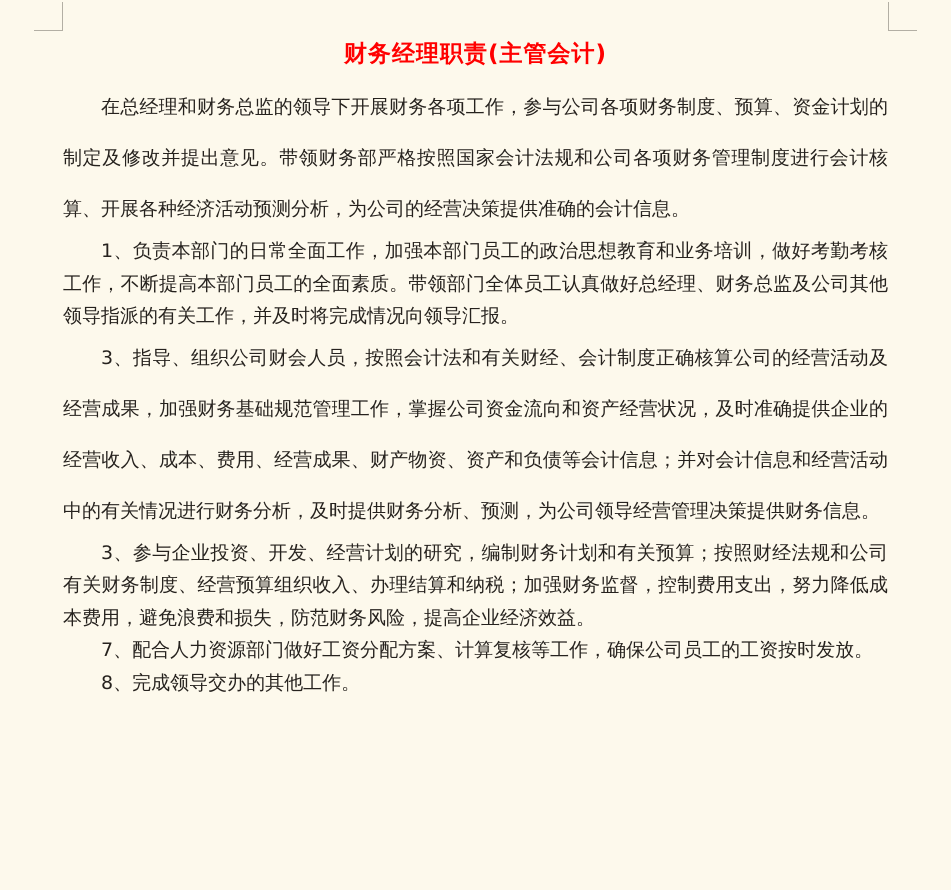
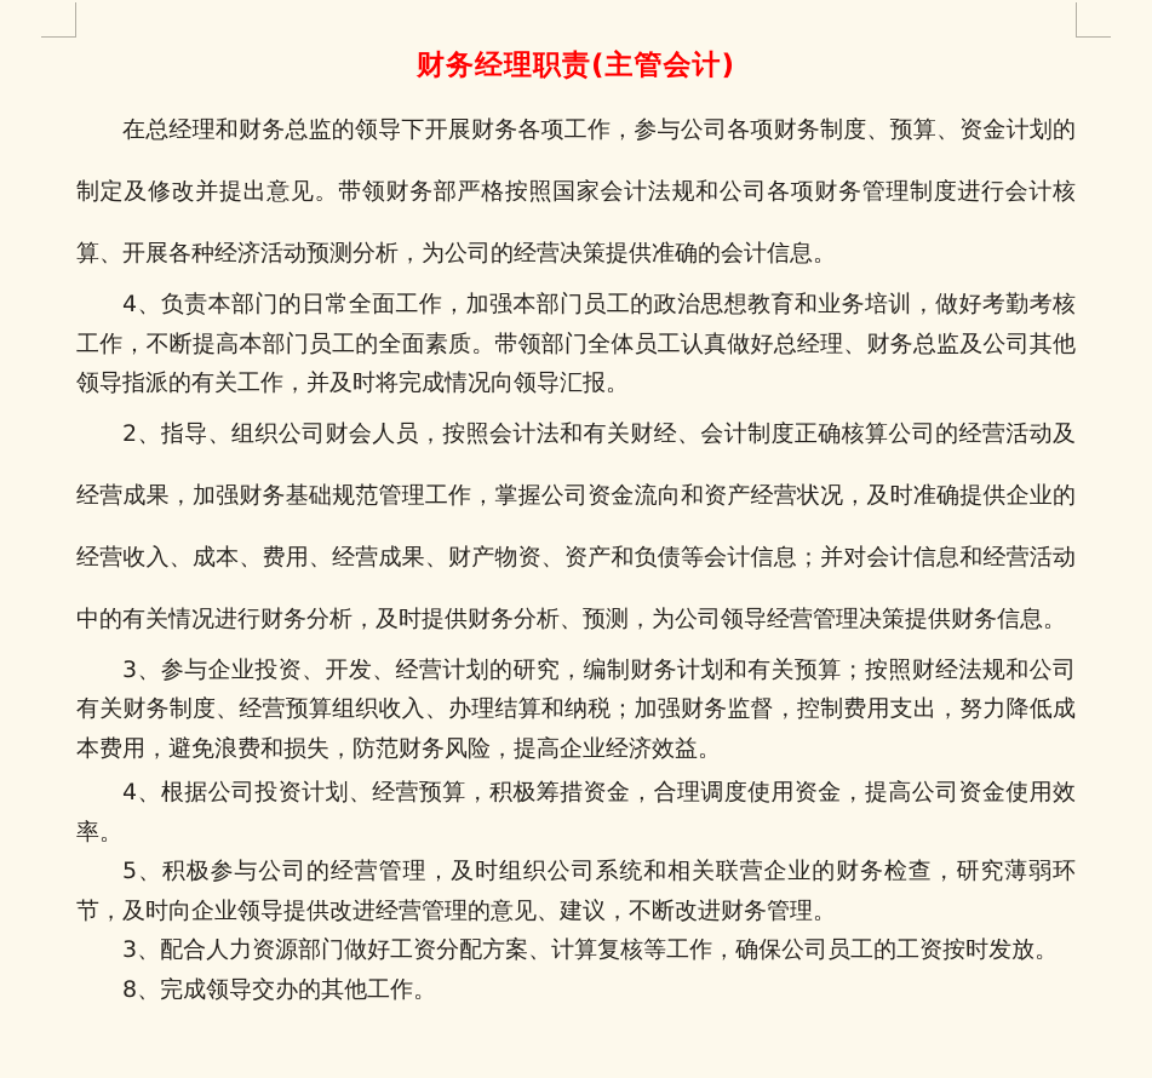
  财务经理职责(主管会计)
  在总经理和财务总监的领导下开展财务各项工作，参与公司各项财务制度、预算、资金计划的制定及修改并提出意见。带领财务部严格按照国家会计法规和公司各项财务管理制度进行会计核算、开展各种经济活动预测分析，为公司的经营决策提供准确的会计信息。
- 1、负责本部门的日常全面工作，加强本部门员工的政治思想教育和业务培训，做好考勤考核工作，不断提高本部门员工的全面素质。带领部门全体员工认真做好总经理、财务总监及公司其他领导指派的有关工作，并及时将完成情况向领导汇报。
+ 4、负责本部门的日常全面工作，加强本部门员工的政治思想教育和业务培训，做好考勤考核工作，不断提高本部门员工的全面素质。带领部门全体员工认真做好总经理、财务总监及公司其他领导指派的有关工作，并及时将完成情况向领导汇报。
- 3、指导、组织公司财会人员，按照会计法和有关财经、会计制度正确核算公司的经营活动及经营成果，加强财务基础规范管理工作，掌握公司资金流向和资产经营状况，及时准确提供企业的经营收入、成本、费用、经营成果、财产物资、资产和负债等会计信息；并对会计信息和经营活动中的有关情况进行财务分析，及时提供财务分析、预测，为公司领导经营管理决策提供财务信息。
+ 2、指导、组织公司财会人员，按照会计法和有关财经、会计制度正确核算公司的经营活动及经营成果，加强财务基础规范管理工作，掌握公司资金流向和资产经营状况，及时准确提供企业的经营收入、成本、费用、经营成果、财产物资、资产和负债等会计信息；并对会计信息和经营活动中的有关情况进行财务分析，及时提供财务分析、预测，为公司领导经营管理决策提供财务信息。
  3、参与企业投资、开发、经营计划的研究，编制财务计划和有关预算；按照财经法规和公司有关财务制度、经营预算组织收入、办理结算和纳税；加强财务监督，控制费用支出，努力降低成本费用，避免浪费和损失，防范财务风险，提高企业经济效益。
+ 4、根据公司投资计划、经营预算，积极筹措资金，合理调度使用资金，提高公司资金使用效率。
+ 5、积极参与公司的经营管理，及时组织公司系统和相关联营企业的财务检查，研究薄弱环节，及时向企业领导提供改进经营管理的意见、建议，不断改进财务管理。
- 7、配合人力资源部门做好工资分配方案、计算复核等工作，确保公司员工的工资按时发放。
+ 3、配合人力资源部门做好工资分配方案、计算复核等工作，确保公司员工的工资按时发放。
  8、完成领导交办的其他工作。
